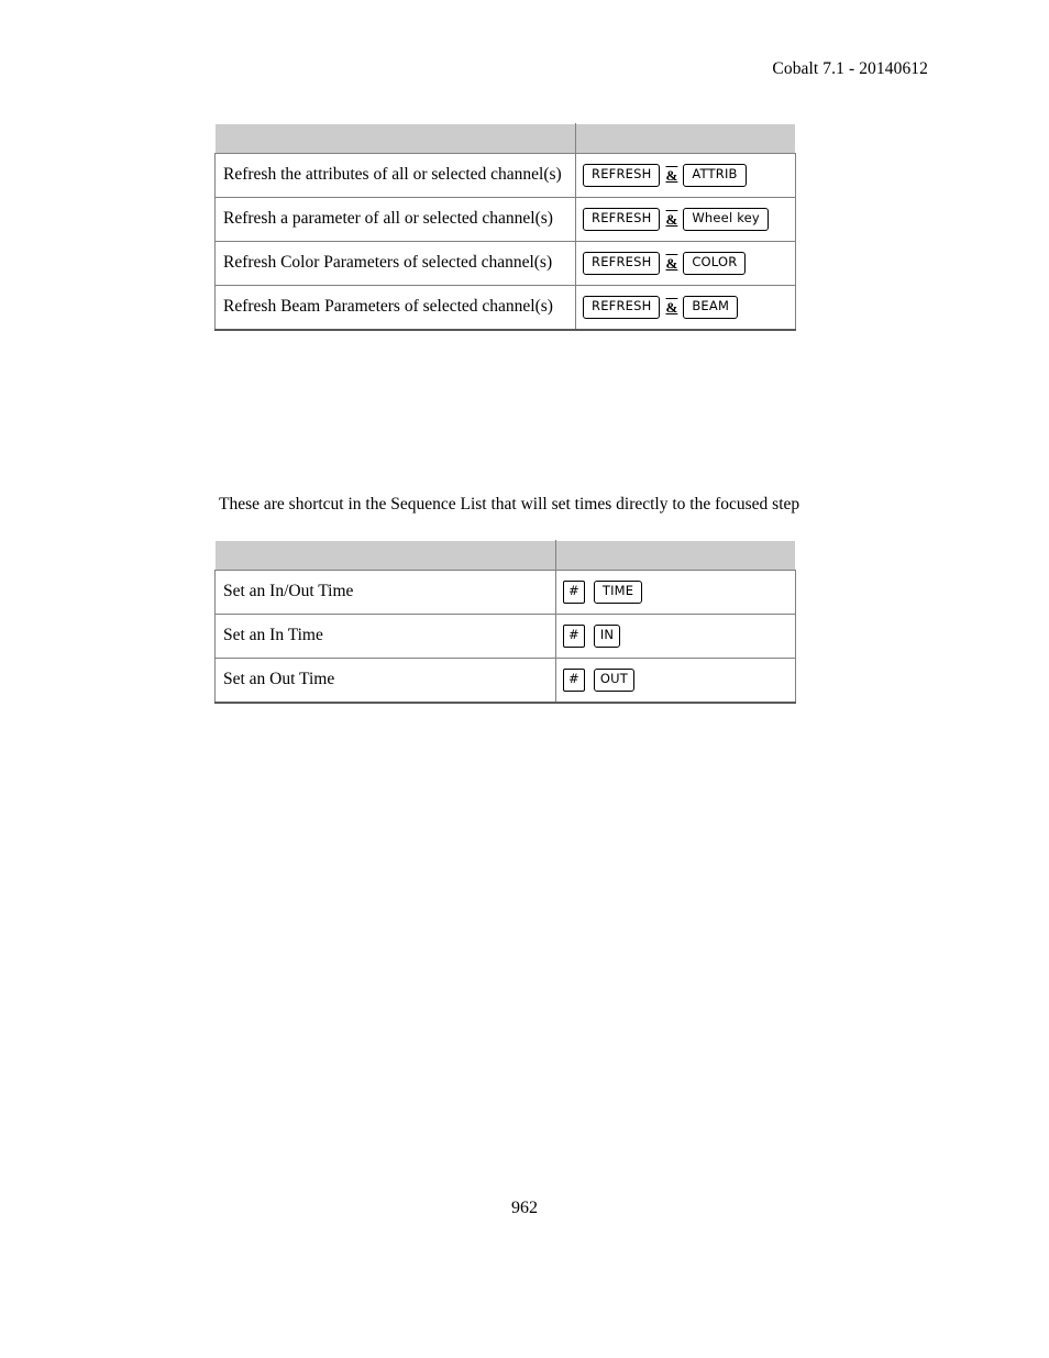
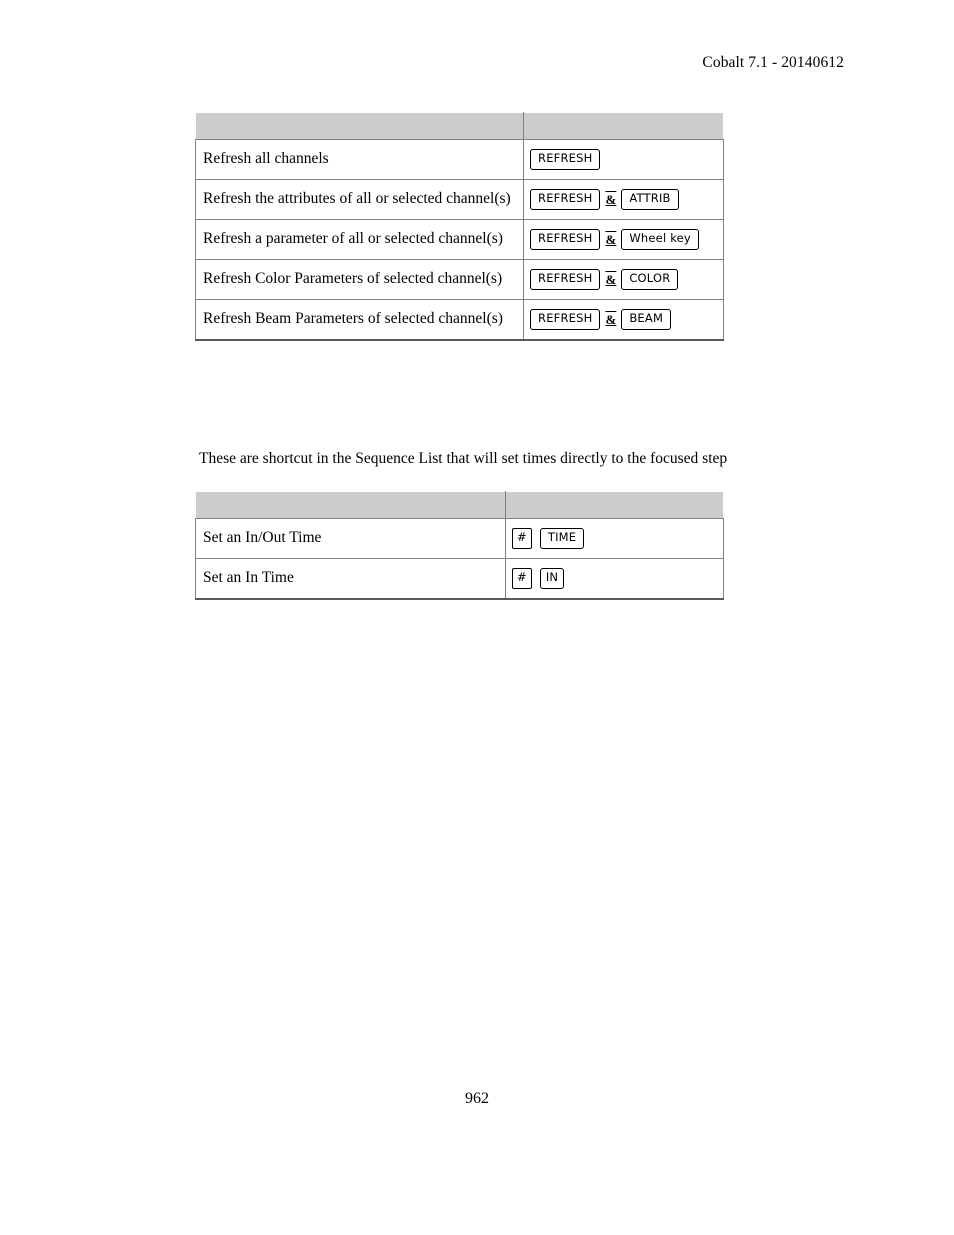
  Cobalt 7.1 - 20140612
+ Refresh all channels	REFRESH
  Refresh the attributes of all or selected channel(s)	REFRESH & ATTRIB
  Refresh a parameter of all or selected channel(s)	REFRESH & Wheel key
  Refresh Color Parameters of selected channel(s)	REFRESH & COLOR
  Refresh Beam Parameters of selected channel(s)	REFRESH & BEAM
  These are shortcut in the Sequence List that will set times directly to the focused step
  Set an In/Out Time	# TIME
  Set an In Time	# IN
- Set an Out Time	# OUT
  962
